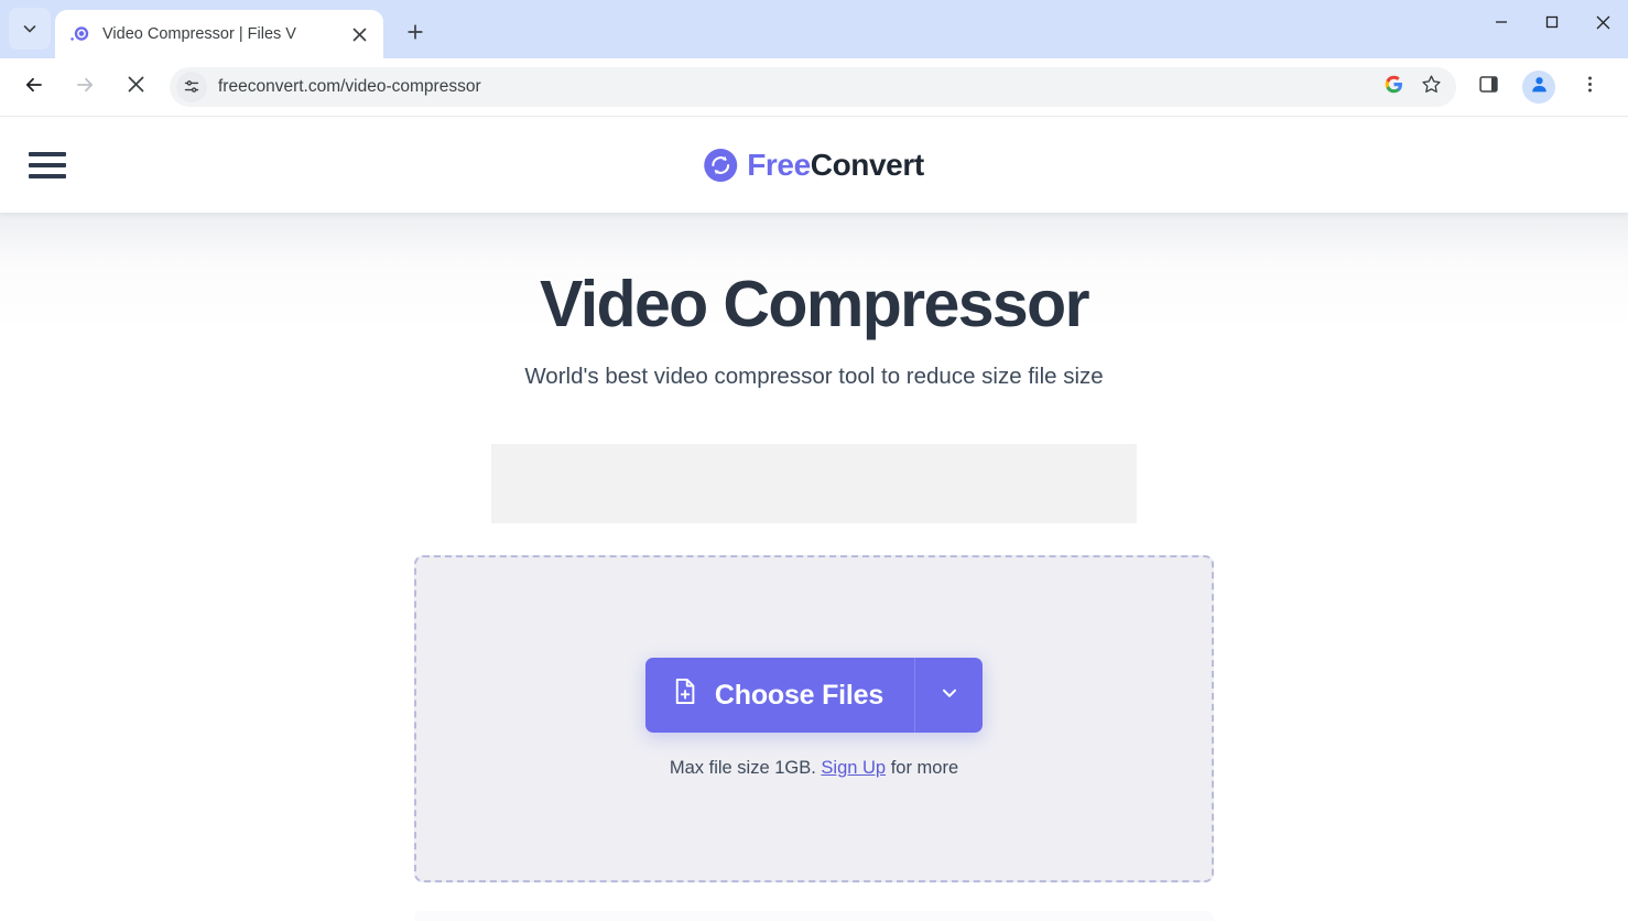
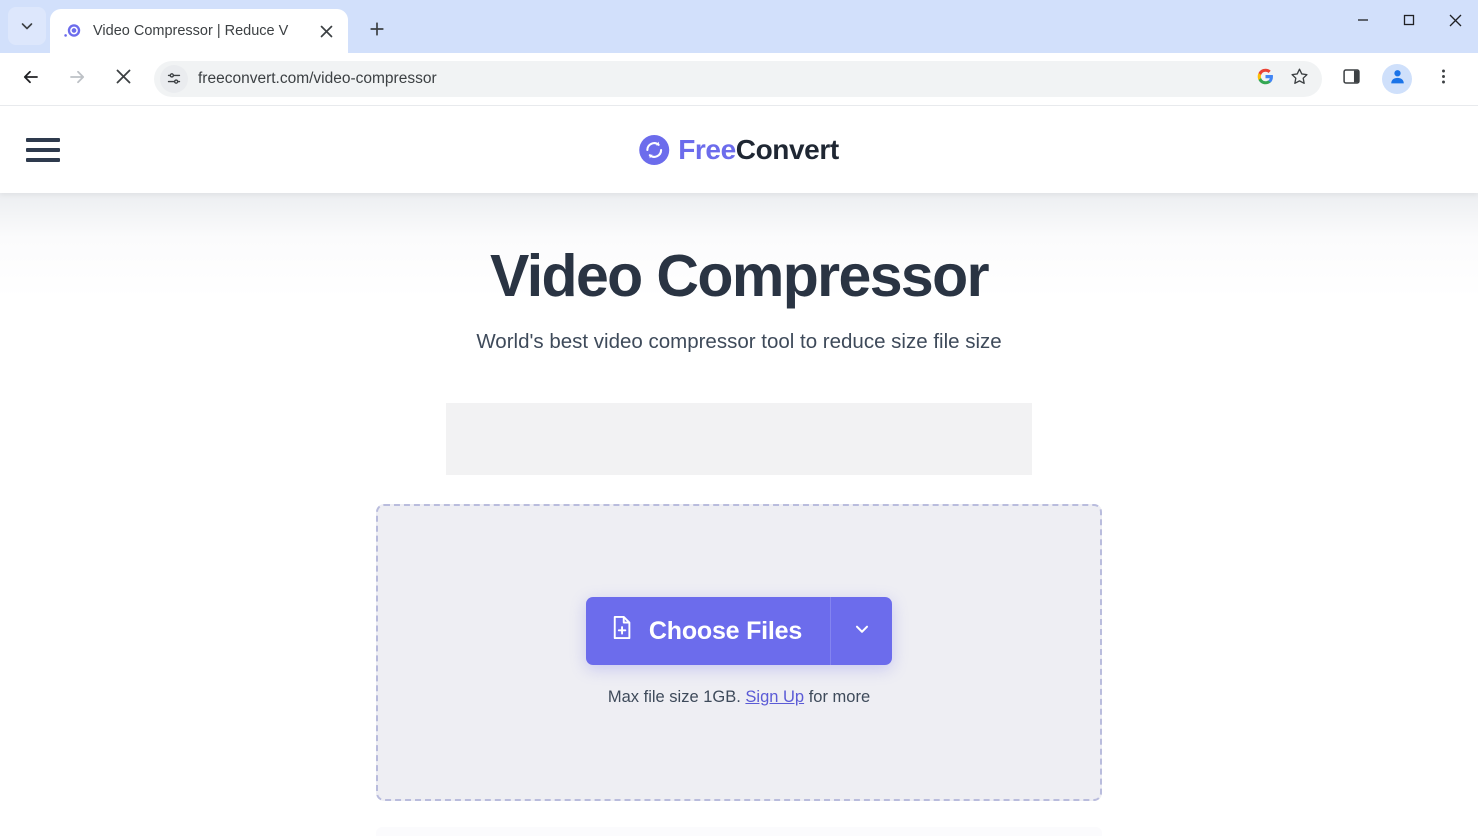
- Video Compressor | Files V
+ Video Compressor | Reduce V
  freeconvert.com/video-compressor
  FreeConvert
  Video Compressor
  World's best video compressor tool to reduce size file size
  Choose Files
  Max file size 1GB. Sign Up for more
